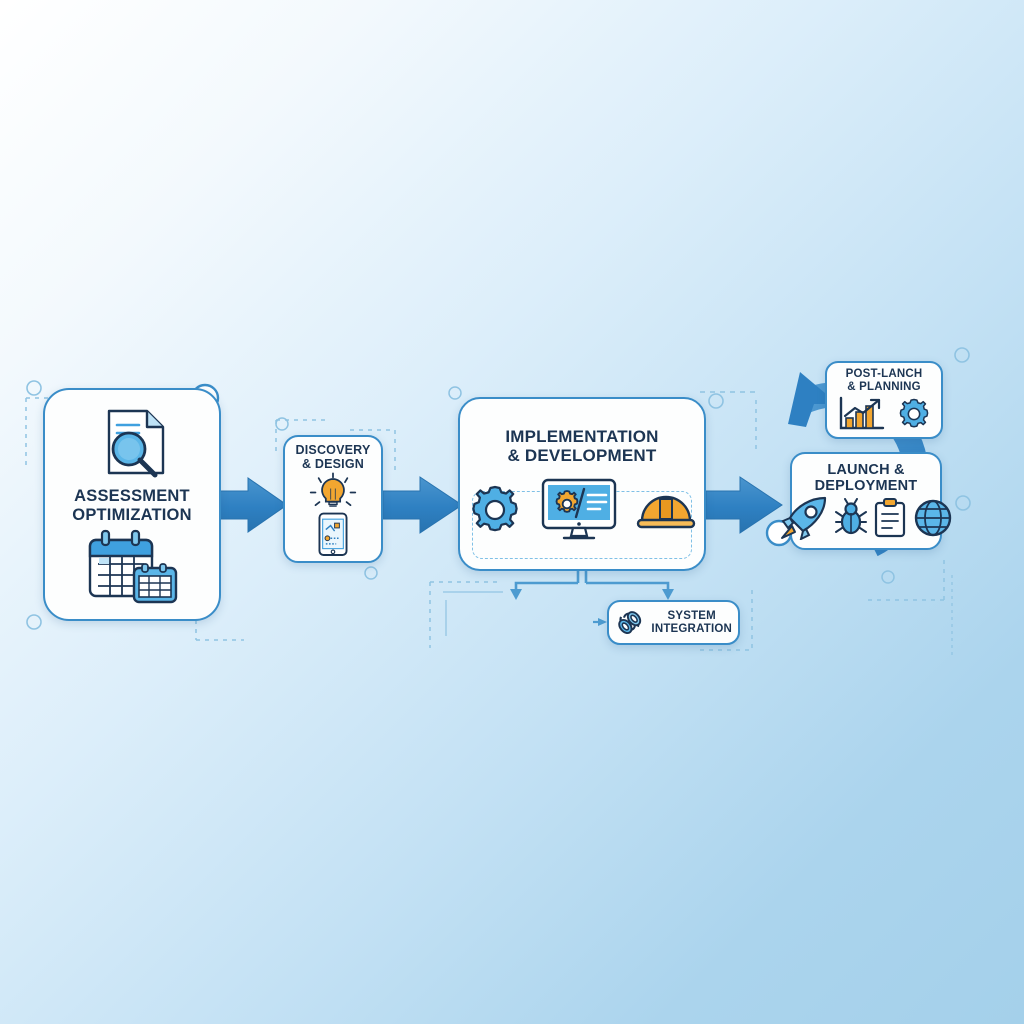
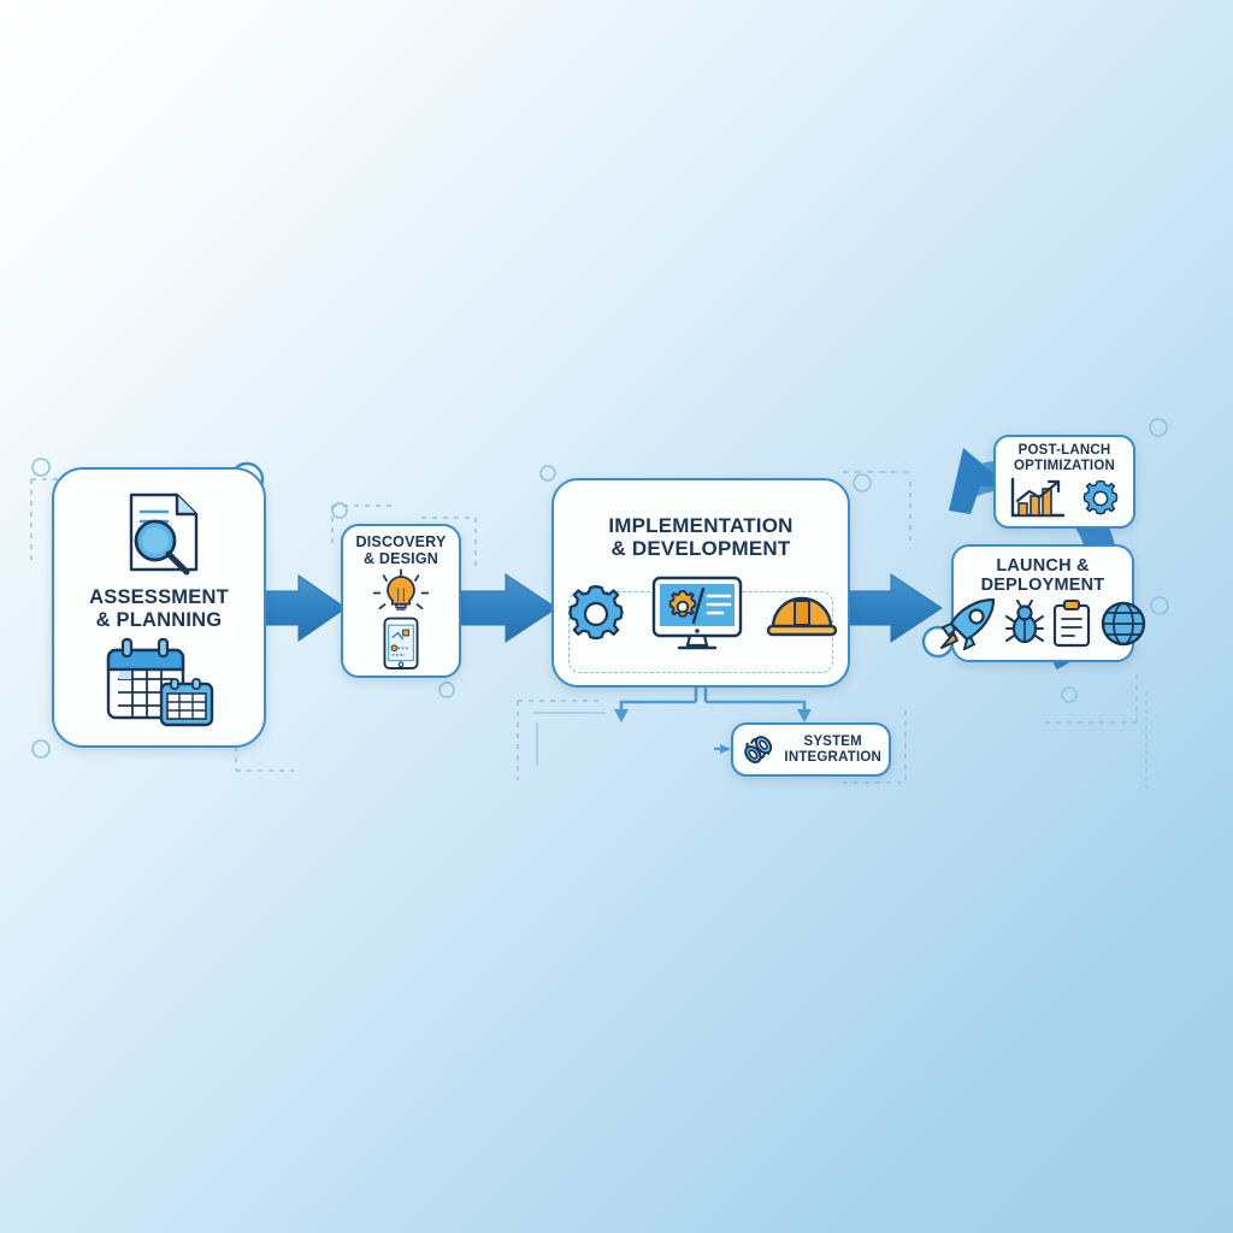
  ASSESSMENT
- OPTIMIZATION
+ & PLANNING
  DISCOVERY
  & DESIGN
  IMPLEMENTATION
  & DEVELOPMENT
  POST-LANCH
- & PLANNING
+ OPTIMIZATION
  LAUNCH &
  DEPLOYMENT
  SYSTEM
  INTEGRATION
